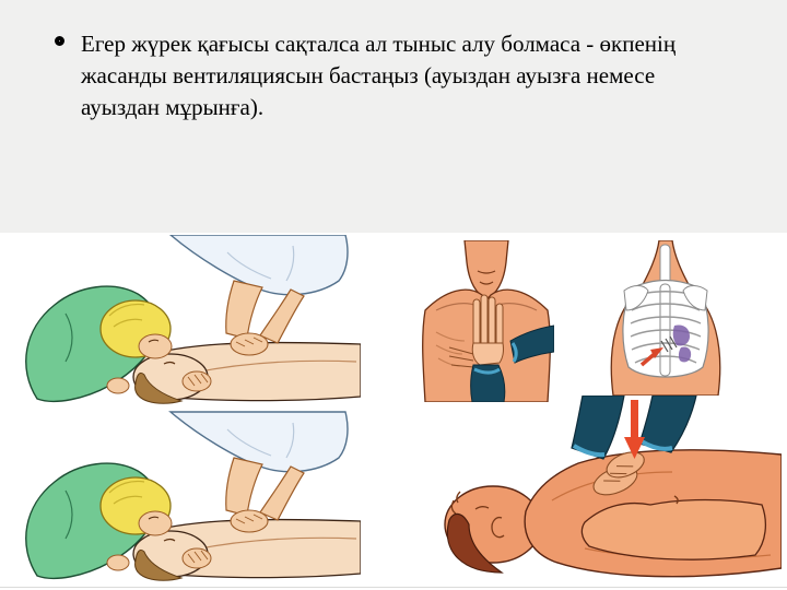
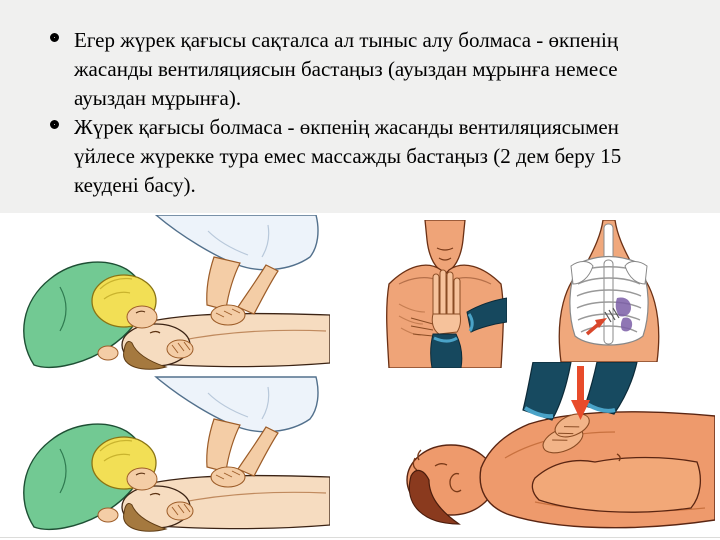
- Егер жүрек қағысы сақталса ал тыныс алу болмаса - өкпенің жасанды вентиляциясын бастаңыз (ауыздан ауызға немесе ауыздан мұрынға).
+ Егер жүрек қағысы сақталса ал тыныс алу болмаса - өкпенің жасанды вентиляциясын бастаңыз (ауыздан мұрынға немесе ауыздан мұрынға).
+ Жүрек қағысы болмаса - өкпенің жасанды вентиляциясымен үйлесе жүрекке тура емес массажды бастаңыз (2 дем беру 15 кеудені басу).
